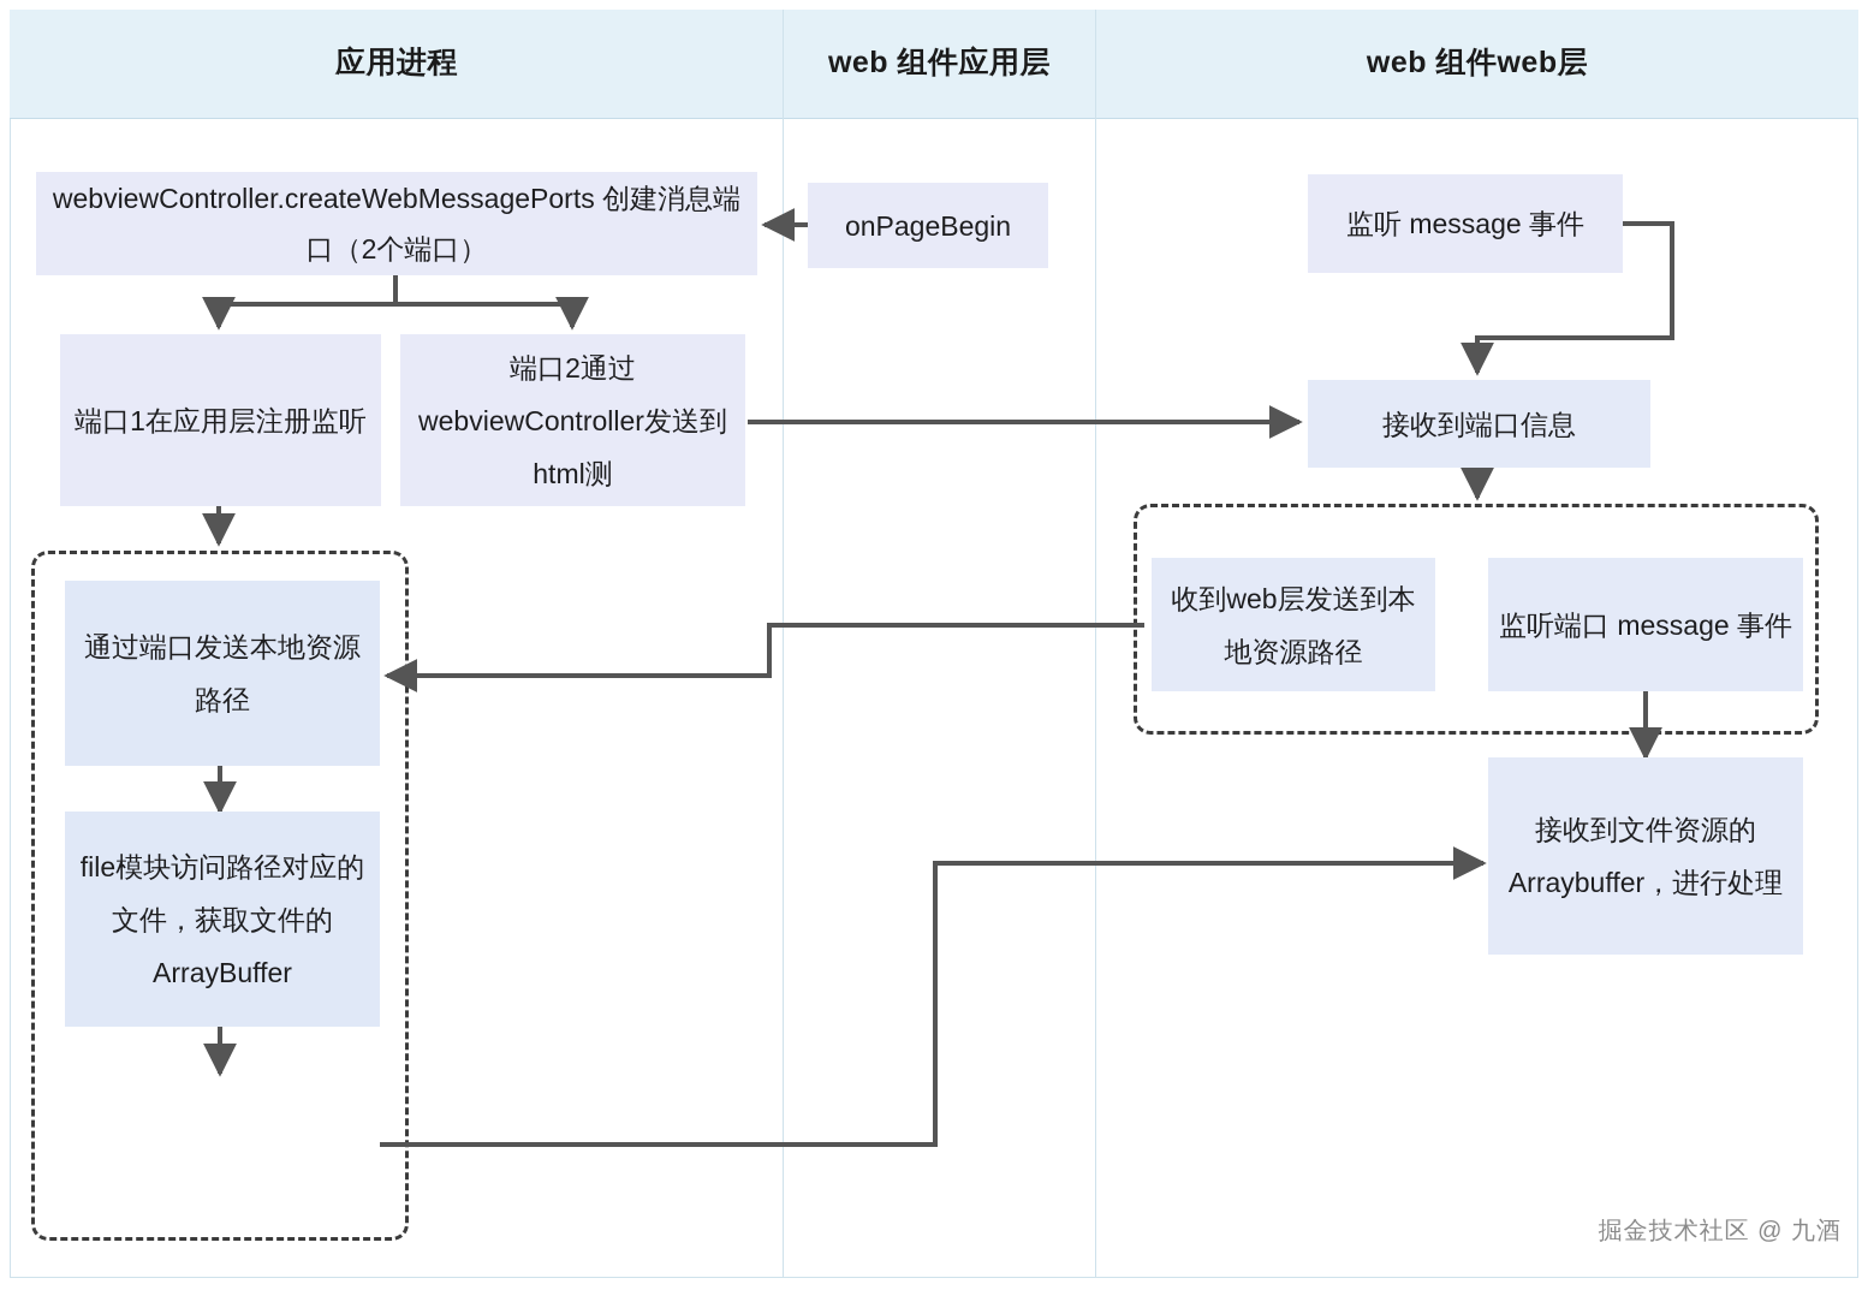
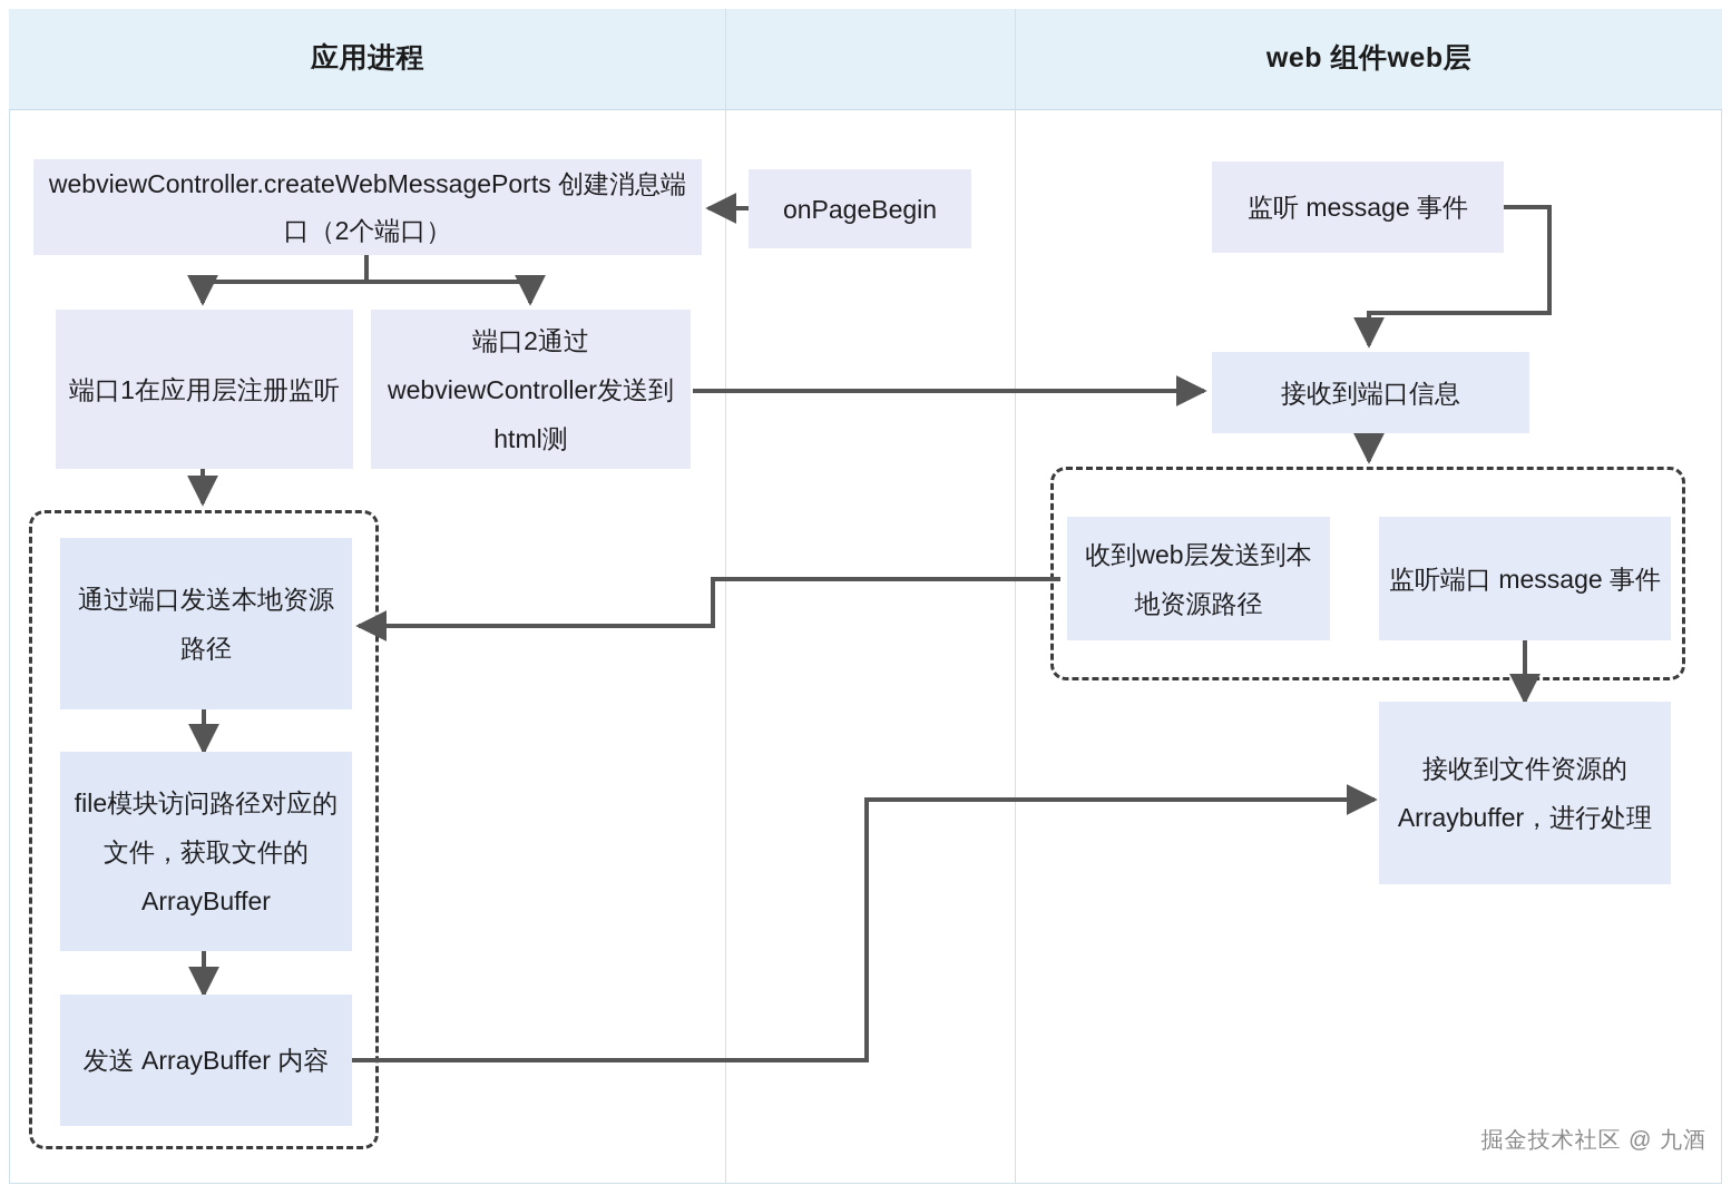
  应用进程
- web 组件应用层
  web 组件web层
  webviewController.createWebMessagePorts 创建消息端口（2个端口）
  端口1在应用层注册监听
  端口2通过webviewController发送到html测
  通过端口发送本地资源路径
  file模块访问路径对应的文件，获取文件的ArrayBuffer
+ 发送 ArrayBuffer 内容
  onPageBegin
  监听 message 事件
  接收到端口信息
  收到web层发送到本地资源路径
  监听端口 message 事件
  接收到文件资源的Arraybuffer，进行处理
  掘金技术社区 @ 九酒
